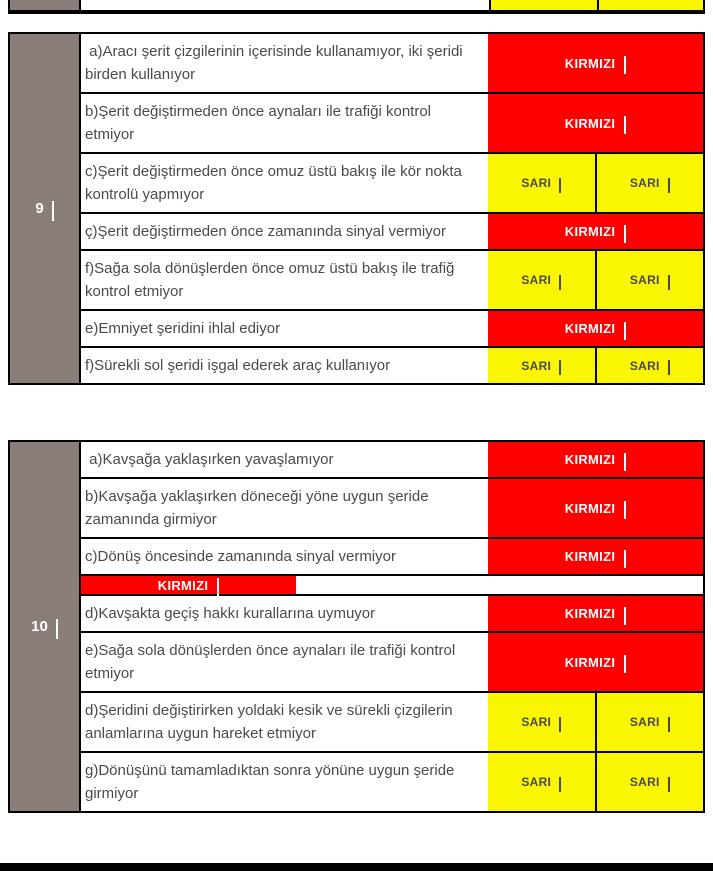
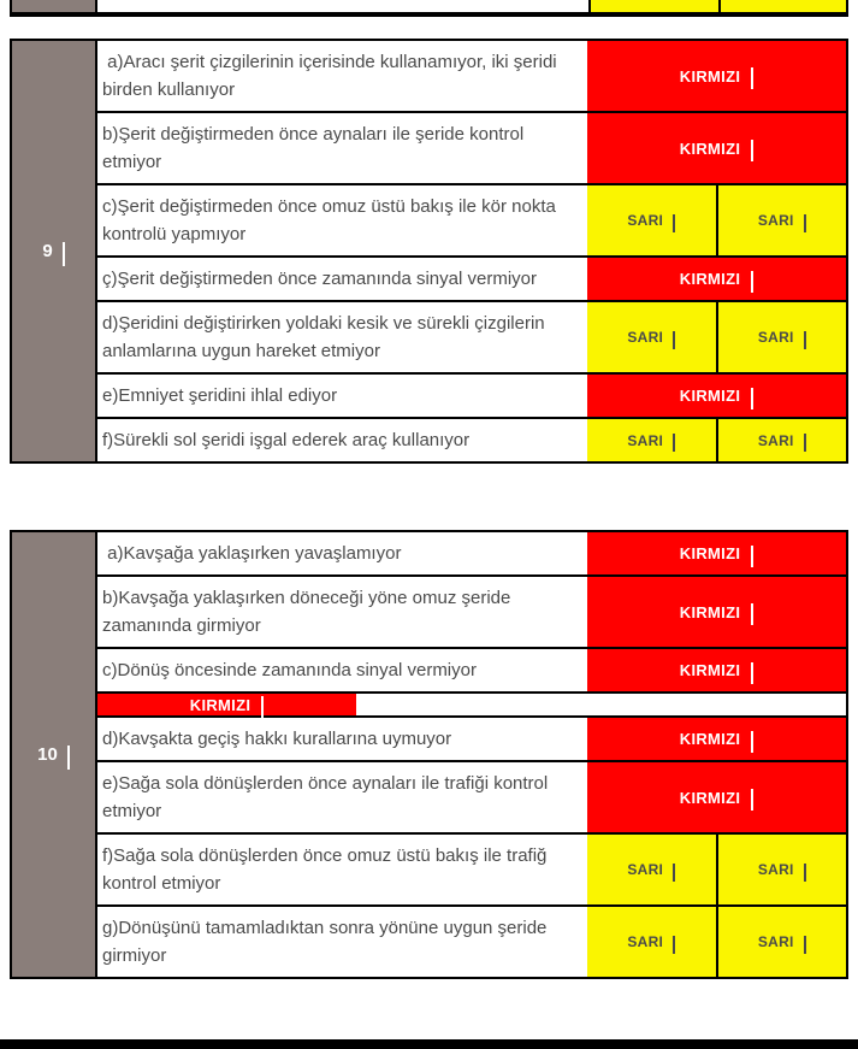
  9
  a)Aracı şerit çizgilerinin içerisinde kullanamıyor, iki şeridi birden kullanıyor
  KIRMIZI
- b)Şerit değiştirmeden önce aynaları ile trafiği kontrol etmiyor
+ b)Şerit değiştirmeden önce aynaları ile şeride kontrol etmiyor
  KIRMIZI
  c)Şerit değiştirmeden önce omuz üstü bakış ile kör nokta kontrolü yapmıyor
  SARI
  SARI
  ç)Şerit değiştirmeden önce zamanında sinyal vermiyor
  KIRMIZI
- f)Sağa sola dönüşlerden önce omuz üstü bakış ile trafiğ kontrol etmiyor
+ d)Şeridini değiştirirken yoldaki kesik ve sürekli çizgilerin anlamlarına uygun hareket etmiyor
  SARI
  SARI
  e)Emniyet şeridini ihlal ediyor
  KIRMIZI
  f)Sürekli sol şeridi işgal ederek araç kullanıyor
  SARI
  SARI
  10
  a)Kavşağa yaklaşırken yavaşlamıyor
  KIRMIZI
- b)Kavşağa yaklaşırken döneceği yöne uygun şeride zamanında girmiyor
+ b)Kavşağa yaklaşırken döneceği yöne omuz şeride zamanında girmiyor
  KIRMIZI
  c)Dönüş öncesinde zamanında sinyal vermiyor
  KIRMIZI
  KIRMIZI
  d)Kavşakta geçiş hakkı kurallarına uymuyor
  KIRMIZI
  e)Sağa sola dönüşlerden önce aynaları ile trafiği kontrol etmiyor
  KIRMIZI
- d)Şeridini değiştirirken yoldaki kesik ve sürekli çizgilerin anlamlarına uygun hareket etmiyor
+ f)Sağa sola dönüşlerden önce omuz üstü bakış ile trafiğ kontrol etmiyor
  SARI
  SARI
  g)Dönüşünü tamamladıktan sonra yönüne uygun şeride girmiyor
  SARI
  SARI
